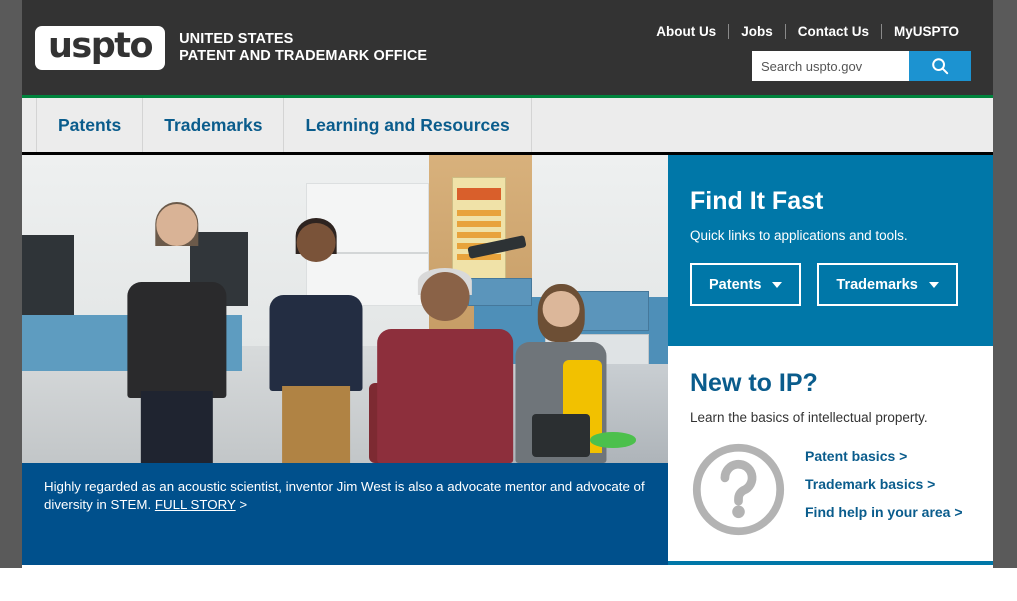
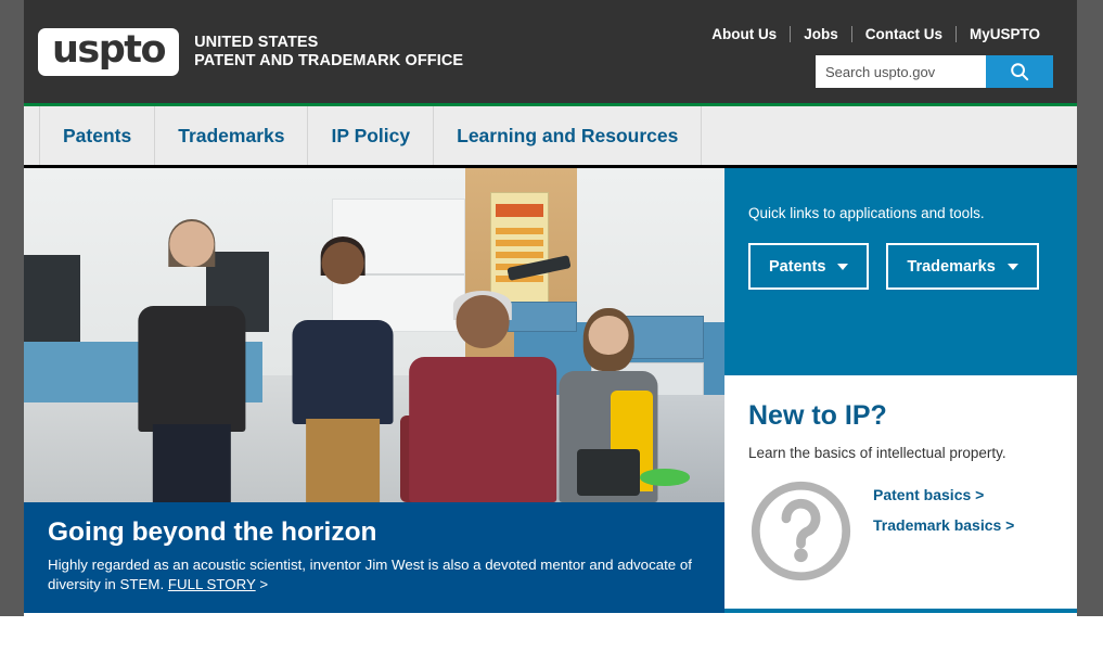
  uspto
  UNITED STATES
  PATENT AND TRADEMARK OFFICE
  About Us
  Jobs
  Contact Us
  MyUSPTO
  Search uspto.gov
  Patents
  Trademarks
+ IP Policy
  Learning and Resources
+ Going beyond the horizon
- Highly regarded as an acoustic scientist, inventor Jim West is also a advocate mentor and advocate of diversity in STEM. FULL STORY >
+ Highly regarded as an acoustic scientist, inventor Jim West is also a devoted mentor and advocate of diversity in STEM. FULL STORY >
- Find It Fast
  Quick links to applications and tools.
  Patents
  Trademarks
  New to IP?
  Learn the basics of intellectual property.
  Patent basics >
  Trademark basics >
- Find help in your area >
